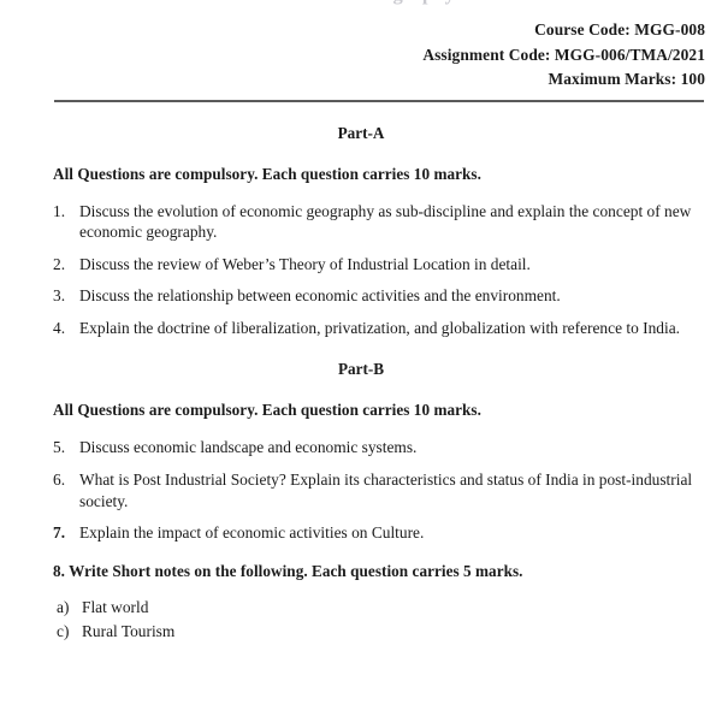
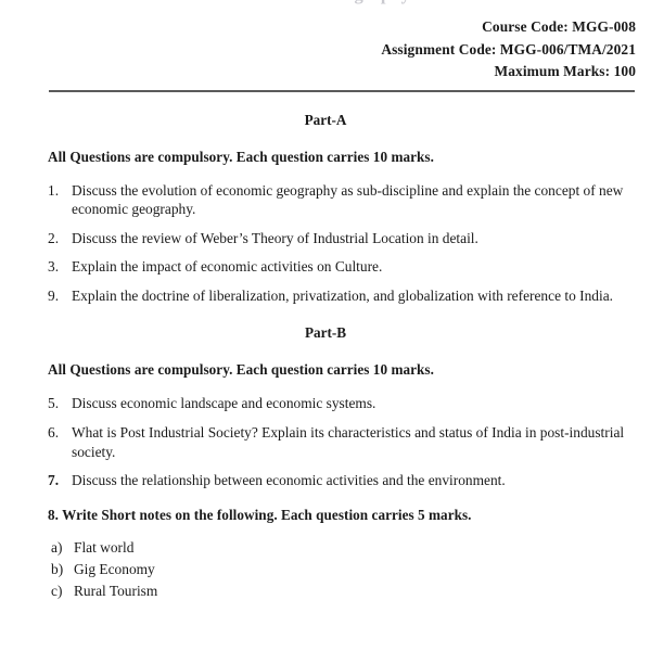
  Course Code: MGG-008
  Assignment Code: MGG-006/TMA/2021
  Maximum Marks: 100
  Part-A
  All Questions are compulsory. Each question carries 10 marks.
  1.
  Discuss the evolution of economic geography as sub-discipline and explain the concept of new economic geography.
  2.
  Discuss the review of Weber’s Theory of Industrial Location in detail.
  3.
- Discuss the relationship between economic activities and the environment.
+ Explain the impact of economic activities on Culture.
- 4.
+ 9.
  Explain the doctrine of liberalization, privatization, and globalization with reference to India.
  Part-B
  All Questions are compulsory. Each question carries 10 marks.
  5.
  Discuss economic landscape and economic systems.
  6.
  What is Post Industrial Society? Explain its characteristics and status of India in post-industrial society.
  7.
- Explain the impact of economic activities on Culture.
+ Discuss the relationship between economic activities and the environment.
  8. Write Short notes on the following. Each question carries 5 marks.
  a)
  Flat world
+ b)
+ Gig Economy
  c)
  Rural Tourism
